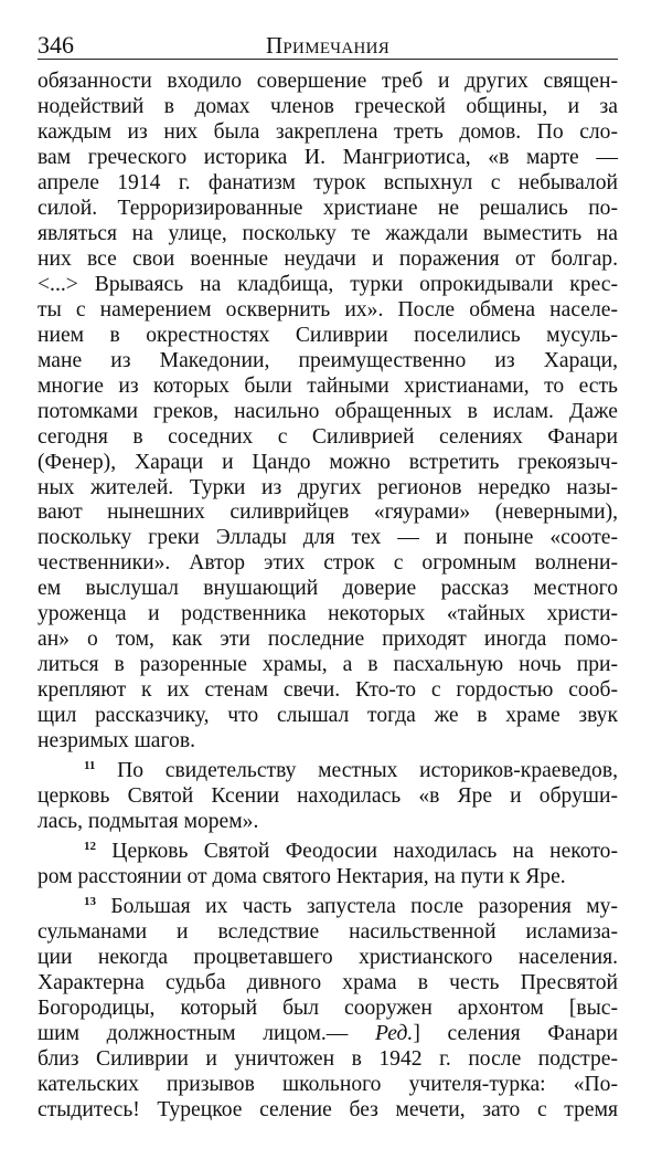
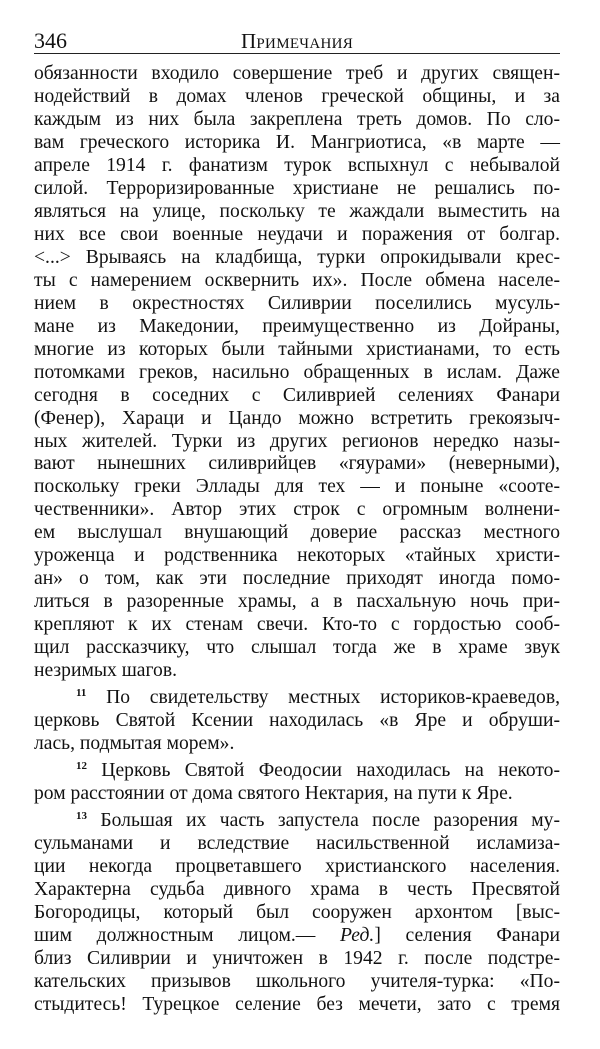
  346
  Примечания
  обязанности входило совершение треб и других священ-
  нодействий в домах членов греческой общины, и за
  каждым из них была закреплена треть домов. По сло-
  вам греческого историка И. Мангриотиса, «в марте —
  апреле 1914 г. фанатизм турок вспыхнул с небывалой
  силой. Терроризированные христиане не решались по-
  являться на улице, поскольку те жаждали выместить на
  них все свои военные неудачи и поражения от болгар.
  <...> Врываясь на кладбища, турки опрокидывали крес-
  ты с намерением осквернить их». После обмена населе-
  нием в окрестностях Силиврии поселились мусуль-
- мане из Македонии, преимущественно из Хараци,
+ мане из Македонии, преимущественно из Дойраны,
  многие из которых были тайными христианами, то есть
  потомками греков, насильно обращенных в ислам. Даже
  сегодня в соседних с Силиврией селениях Фанари
  (Фенер), Хараци и Цандо можно встретить грекоязыч-
  ных жителей. Турки из других регионов нередко назы-
  вают нынешних силиврийцев «гяурами» (неверными),
  поскольку греки Эллады для тех — и поныне «соотe-
  чественники». Автор этих строк с огромным волнени-
  ем выслушал внушающий доверие рассказ местного
  уроженца и родственника некоторых «тайных христи-
  ан» о том, как эти последние приходят иногда помо-
  литься в разоренные храмы, а в пасхальную ночь при-
  крепляют к их стенам свечи. Кто-то с гордостью сооб-
  щил рассказчику, что слышал тогда же в храме звук
  незримых шагов.
  11 По свидетельству местных историков-краеведов,
  церковь Святой Ксении находилась «в Яре и обруши-
  лась, подмытая морем».
  12 Церковь Святой Феодосии находилась на некото-
  ром расстоянии от дома святого Нектария, на пути к Яре.
  13 Большая их часть запустела после разорения му-
  сульманами и вследствие насильственной исламиза-
  ции некогда процветавшего христианского населения.
  Характерна судьба дивного храма в честь Пресвятой
  Богородицы, который был сооружен архонтом [выс-
  шим должностным лицом.— Ред.] селения Фанари
  близ Силиврии и уничтожен в 1942 г. после подстре-
  кательских призывов школьного учителя-турка: «По-
  стыдитесь! Турецкое селение без мечети, зато с тремя
